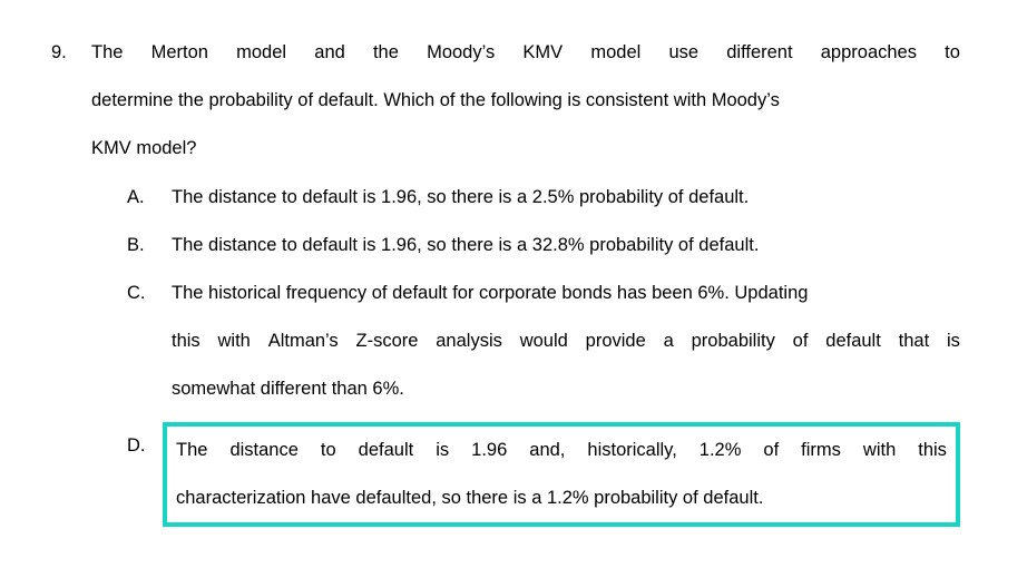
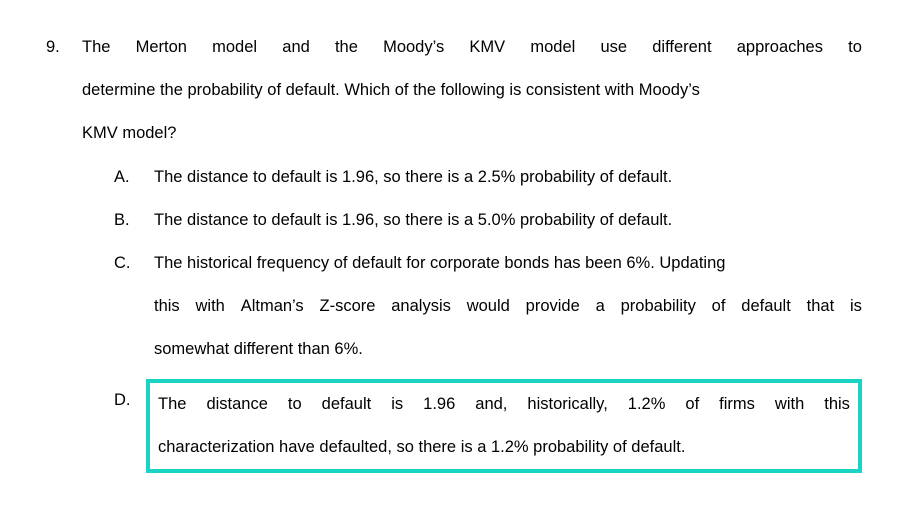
  9.
  The
  Merton
  model
  and
  the
  Moody’s
  KMV
  model
  use
  different
  approaches
  to
  determine the probability of default. Which of the following is consistent with Moody’s
  KMV model?
  A.
  The distance to default is 1.96, so there is a 2.5% probability of default.
  B.
- The distance to default is 1.96, so there is a 32.8% probability of default.
+ The distance to default is 1.96, so there is a 5.0% probability of default.
  C.
  The historical frequency of default for corporate bonds has been 6%. Updating
  this
  with
  Altman’s
  Z-score
  analysis
  would
  provide
  a
  probability
  of
  default
  that
  is
  somewhat different than 6%.
  D.
  The
  distance
  to
  default
  is
  1.96
  and,
  historically,
  1.2%
  of
  firms
  with
  this
  characterization have defaulted, so there is a 1.2% probability of default.
